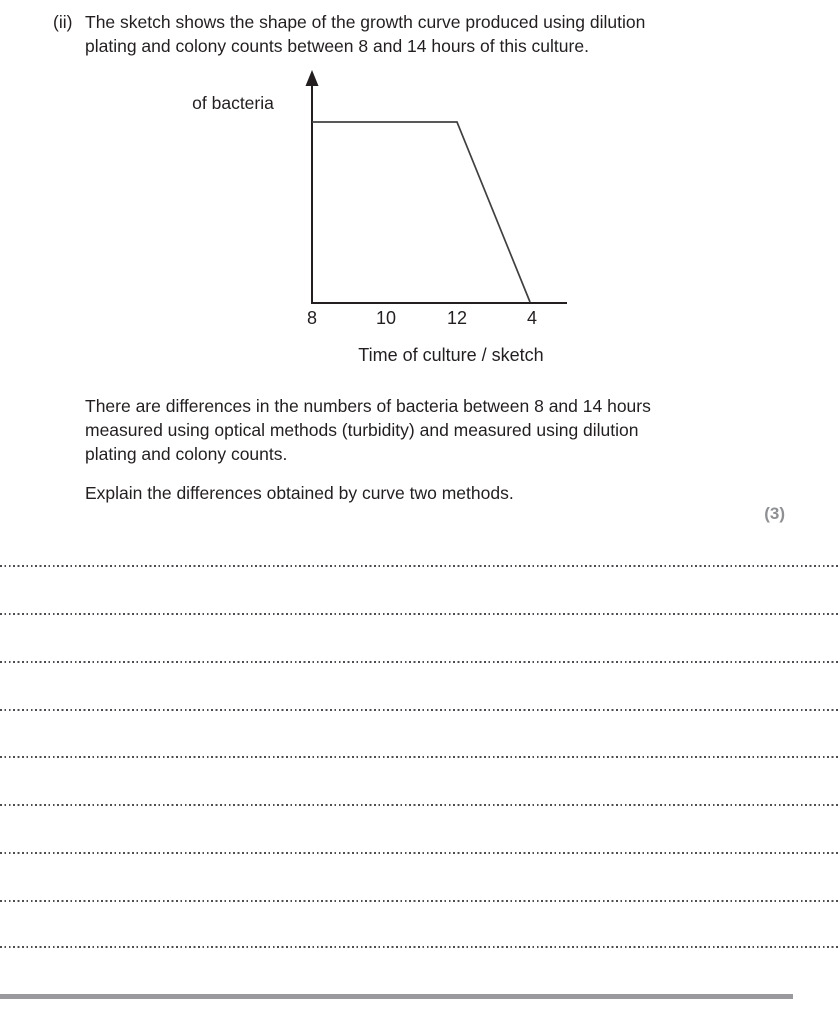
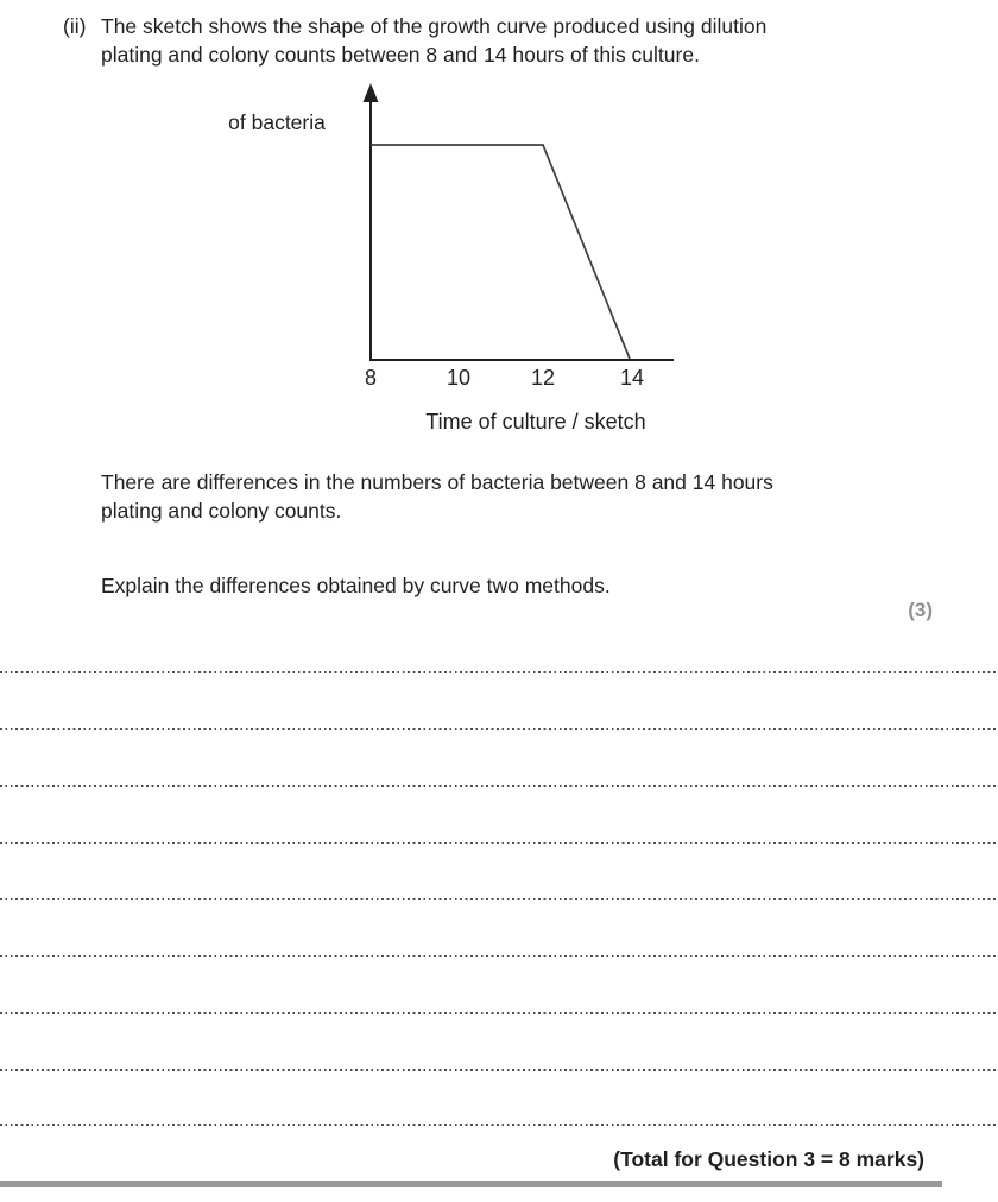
  (ii)
  The sketch shows the shape of the growth curve produced using dilution
  plating and colony counts between 8 and 14 hours of this culture.
  of bacteria
  8
  10
  12
- 4
+ 14
  Time of culture / sketch
  There are differences in the numbers of bacteria between 8 and 14 hours
- measured using optical methods (turbidity) and measured using dilution
  plating and colony counts.
  Explain the differences obtained by curve two methods.
  (3)
+ (Total for Question 3 = 8 marks)
